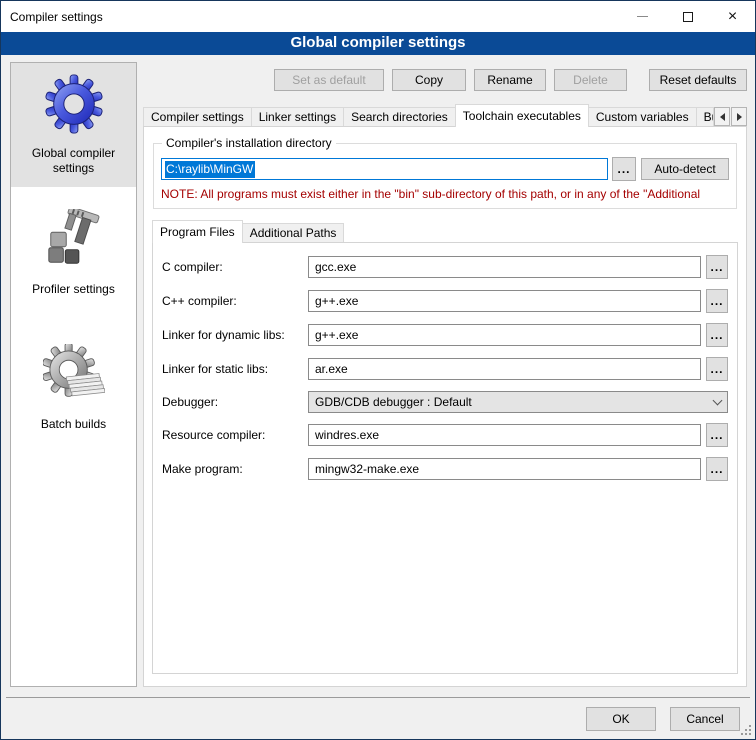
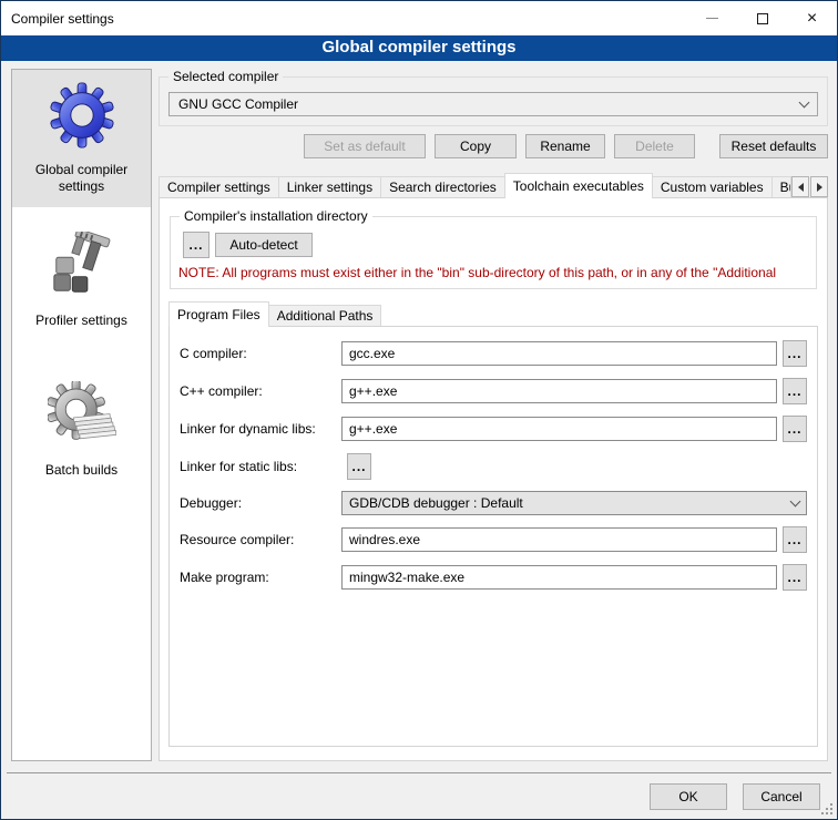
  Compiler settings
  ×
  Global compiler settings
  Global compiler settings
  Profiler settings
  Batch builds
+ Selected compiler
+ GNU GCC Compiler
  Set as default
  Copy
  Rename
  Delete
  Reset defaults
  Compiler settings
  Linker settings
  Search directories
  Toolchain executables
  Custom variables
  Compiler's installation directory
- C:\raylib\MinGW
  ...
  Auto-detect
  NOTE: All programs must exist either in the "bin" sub-directory of this path, or in any of the "Additional
  Program Files
  Additional Paths
  C compiler:
  gcc.exe
  ...
  C++ compiler:
  g++.exe
  ...
  Linker for dynamic libs:
  g++.exe
  ...
  Linker for static libs:
- ar.exe
  ...
  Debugger:
  GDB/CDB debugger : Default
  Resource compiler:
  windres.exe
  ...
  Make program:
  mingw32-make.exe
  ...
  OK
  Cancel
